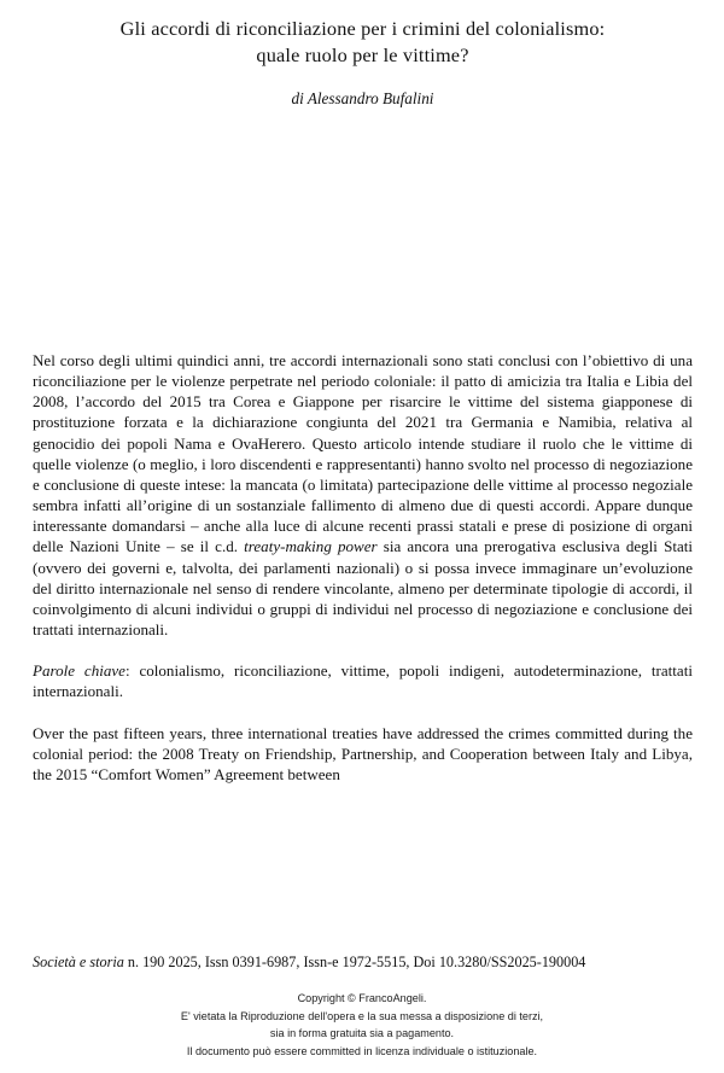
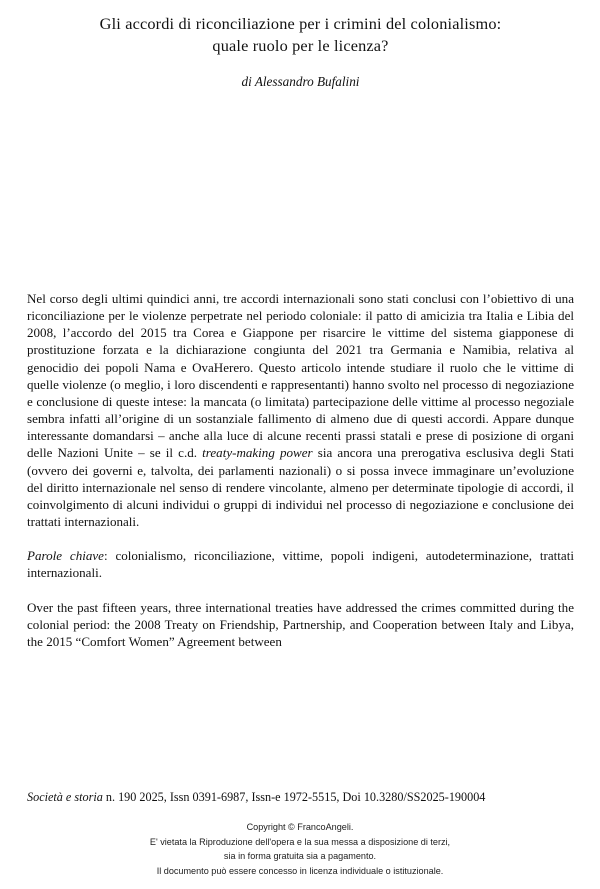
  Gli accordi di riconciliazione per i crimini del colonialismo:
- quale ruolo per le vittime?
+ quale ruolo per le licenza?
  di Alessandro Bufalini
  Nel corso degli ultimi quindici anni, tre accordi internazionali sono stati conclusi con l’obiettivo di una riconciliazione per le violenze perpetrate nel periodo coloniale: il patto di amicizia tra Italia e Libia del 2008, l’accordo del 2015 tra Corea e Giappone per risarcire le vittime del sistema giapponese di prostituzione forzata e la dichiarazione congiunta del 2021 tra Germania e Namibia, relativa al genocidio dei popoli Nama e OvaHerero. Questo articolo intende studiare il ruolo che le vittime di quelle violenze (o meglio, i loro discendenti e rappresentanti) hanno svolto nel processo di negoziazione e conclusione di queste intese: la mancata (o limitata) partecipazione delle vittime al processo negoziale sembra infatti all’origine di un sostanziale fallimento di almeno due di questi accordi. Appare dunque interessante domandarsi – anche alla luce di alcune recenti prassi statali e prese di posizione di organi delle Nazioni Unite – se il c.d. treaty-making power sia ancora una prerogativa esclusiva degli Stati (ovvero dei governi e, talvolta, dei parlamenti nazionali) o si possa invece immaginare un’evoluzione del diritto internazionale nel senso di rendere vincolante, almeno per determinate tipologie di accordi, il coinvolgimento di alcuni individui o gruppi di individui nel processo di negoziazione e conclusione dei trattati internazionali.
  Parole chiave: colonialismo, riconciliazione, vittime, popoli indigeni, autodeterminazione, trattati internazionali.
  Over the past fifteen years, three international treaties have addressed the crimes committed during the colonial period: the 2008 Treaty on Friendship, Partnership, and Cooperation between Italy and Libya, the 2015 “Comfort Women” Agreement between
  Società e storia n. 190 2025, Issn 0391-6987, Issn-e 1972-5515, Doi 10.3280/SS2025-190004
  Copyright © FrancoAngeli.
  E' vietata la Riproduzione dell'opera e la sua messa a disposizione di terzi,
  sia in forma gratuita sia a pagamento.
- Il documento può essere committed in licenza individuale o istituzionale.
+ Il documento può essere concesso in licenza individuale o istituzionale.
